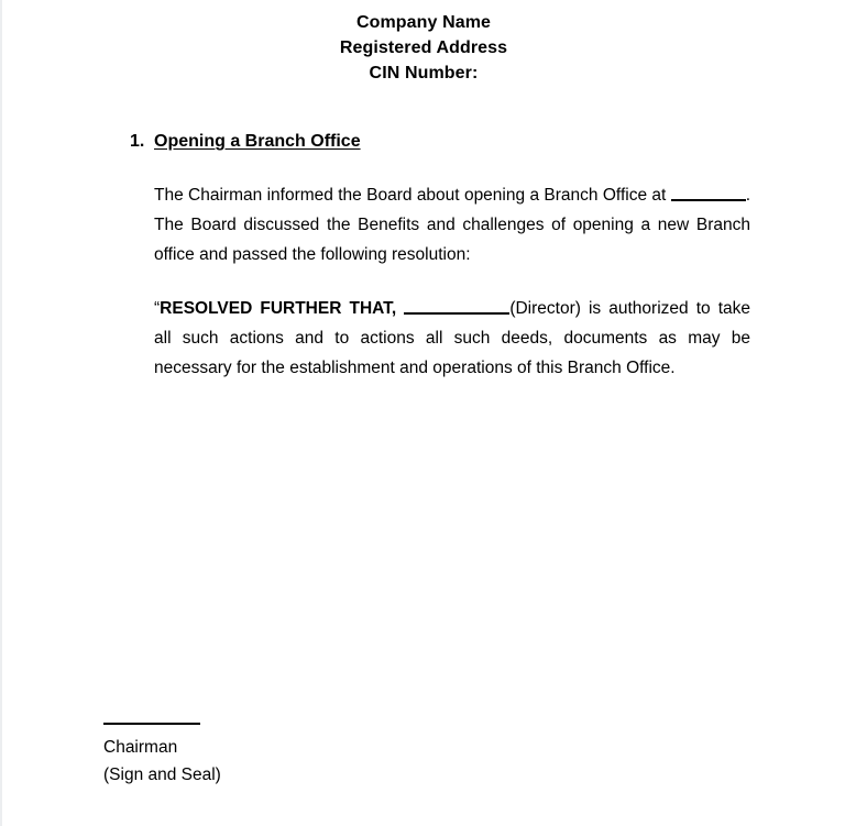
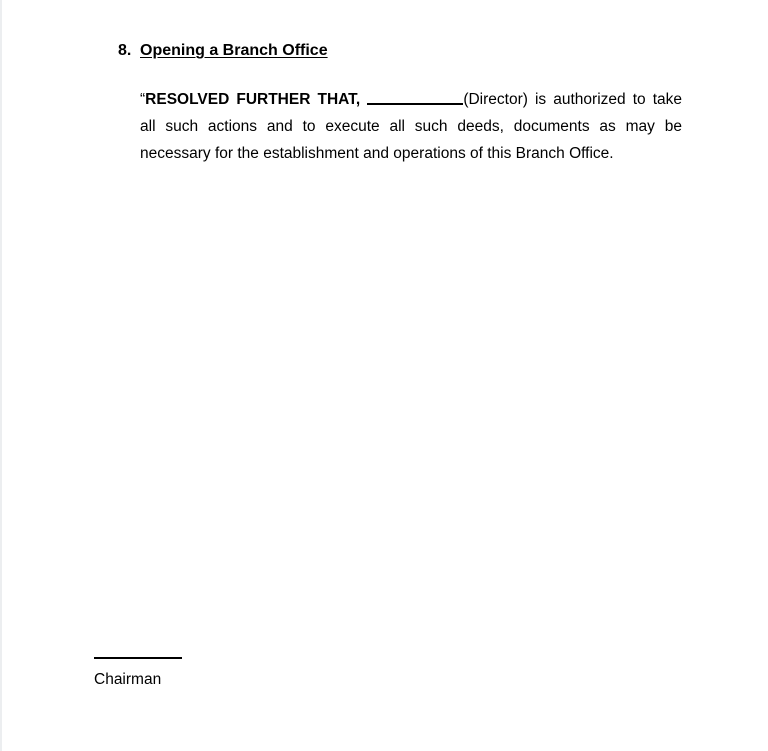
- Company Name
- Registered Address
- CIN Number:
- 1.
+ 8.
  Opening a Branch Office
- The Chairman informed the Board about opening a Branch Office at . The Board discussed the Benefits and challenges of opening a new Branch office and passed the following resolution:
- “RESOLVED FURTHER THAT, (Director) is authorized to take all such actions and to actions all such deeds, documents as may be necessary for the establishment and operations of this Branch Office.
+ “RESOLVED FURTHER THAT, (Director) is authorized to take all such actions and to execute all such deeds, documents as may be necessary for the establishment and operations of this Branch Office.
  Chairman
- (Sign and Seal)
